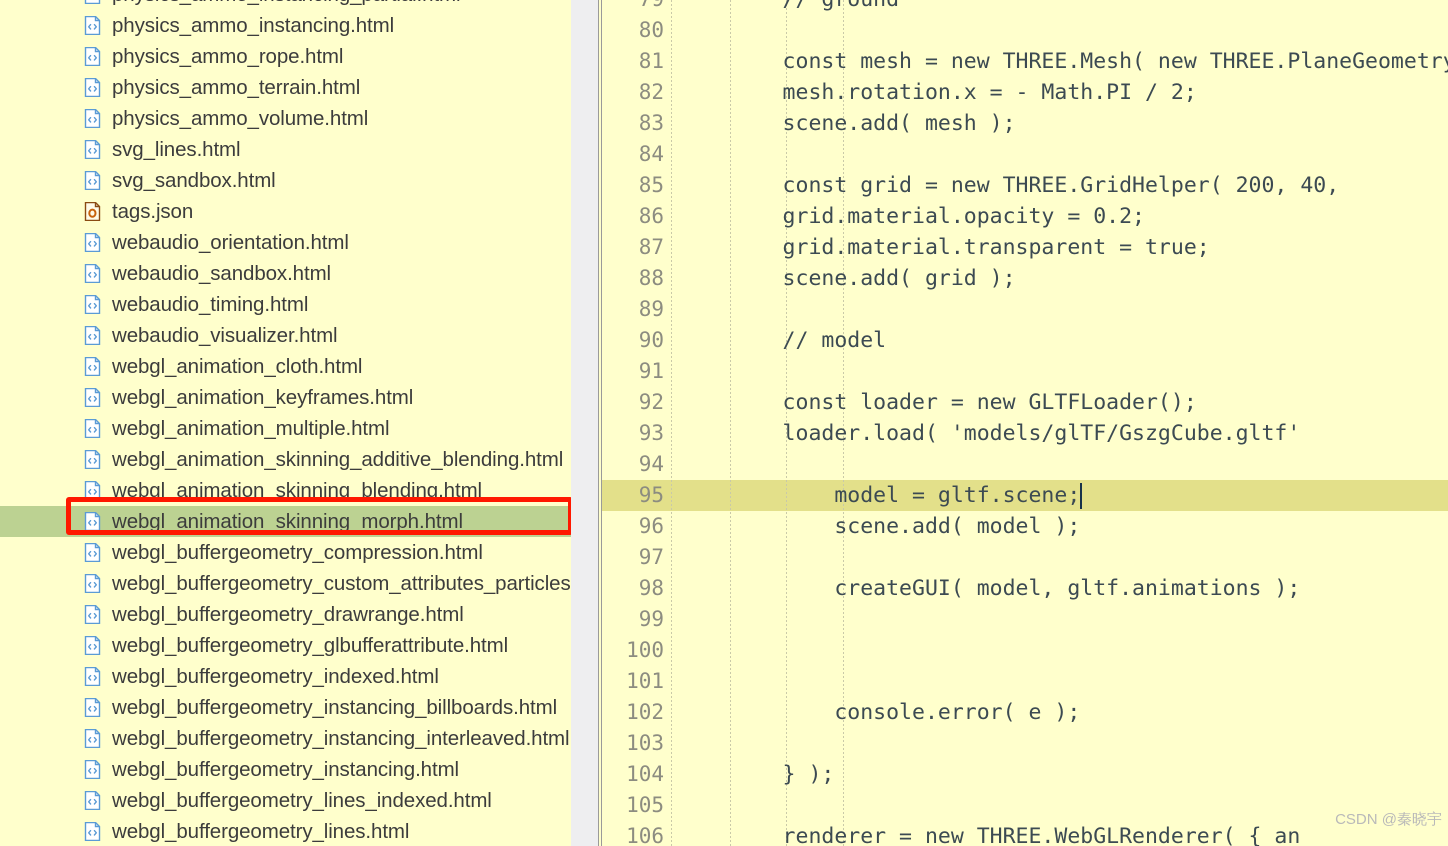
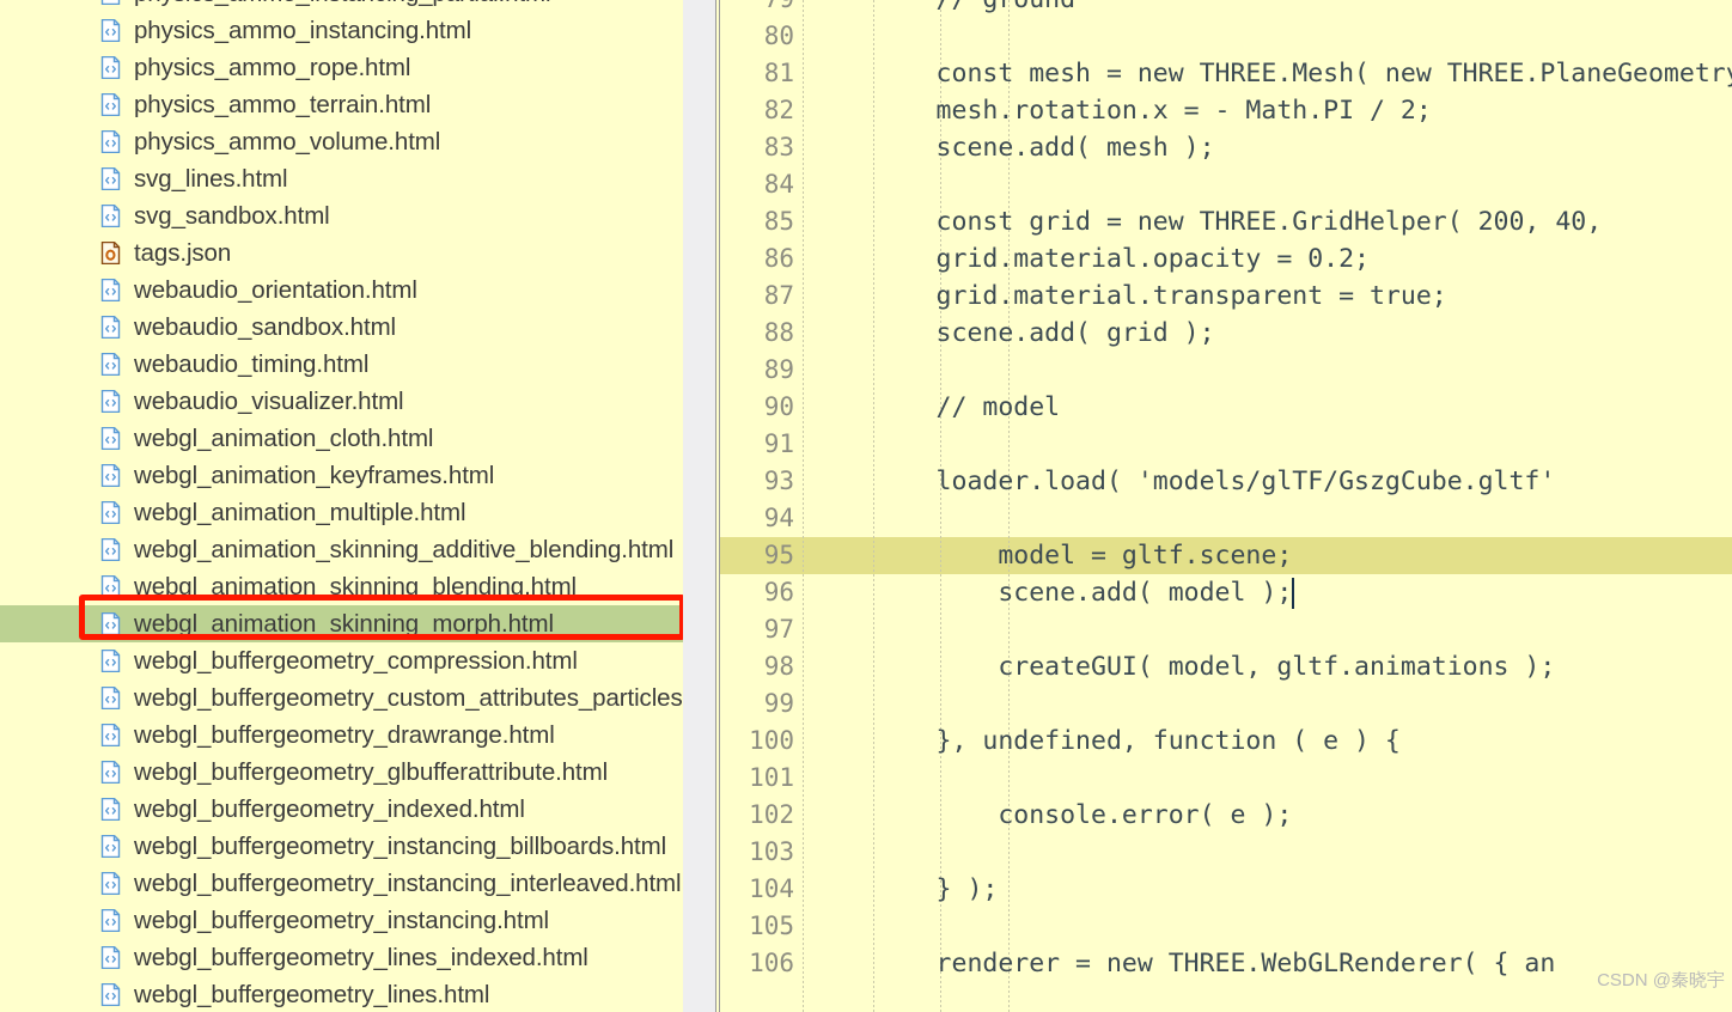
  physics_ammo_instancing.html
  physics_ammo_rope.html
  physics_ammo_terrain.html
  physics_ammo_volume.html
  svg_lines.html
  svg_sandbox.html
  tags.json
  webaudio_orientation.html
  webaudio_sandbox.html
  webaudio_timing.html
  webaudio_visualizer.html
  webgl_animation_cloth.html
  webgl_animation_keyframes.html
  webgl_animation_multiple.html
  webgl_animation_skinning_additive_blending.html
  webgl_animation_skinning_blending.html
  webgl_animation_skinning_morph.html
  webgl_buffergeometry_compression.html
  webgl_buffergeometry_custom_attributes_particles
  webgl_buffergeometry_drawrange.html
  webgl_buffergeometry_glbufferattribute.html
  webgl_buffergeometry_indexed.html
  webgl_buffergeometry_instancing_billboards.html
  webgl_buffergeometry_instancing_interleaved.html
  webgl_buffergeometry_instancing.html
  webgl_buffergeometry_lines_indexed.html
  webgl_buffergeometry_lines.html
  80
  81
  const mesh = new THREE.Mesh( new THREE.PlaneGeometr
  82
  mesh.rotation.x = - Math.PI / 2;
  83
  scene.add( mesh );
  84
  85
  const grid = new THREE.GridHelper( 200, 40,
  86
  grid.material.opacity = 0.2;
  87
  grid.material.transparent = true;
  88
  scene.add( grid );
  89
  90
  // model
  91
- 92
- const loader = new GLTFLoader();
  93
  loader.load( 'models/glTF/GszgCube.gltf'
  94
  95
  model = gltf.scene;
  96
  scene.add( model );
  97
  98
  createGUI( model, gltf.animations );
  99
  100
+ }, undefined, function ( e ) {
  101
  102
  console.error( e );
  103
  104
  } );
  105
  106
  renderer = new THREE.WebGLRenderer( { an
  CSDN @秦晓宇
